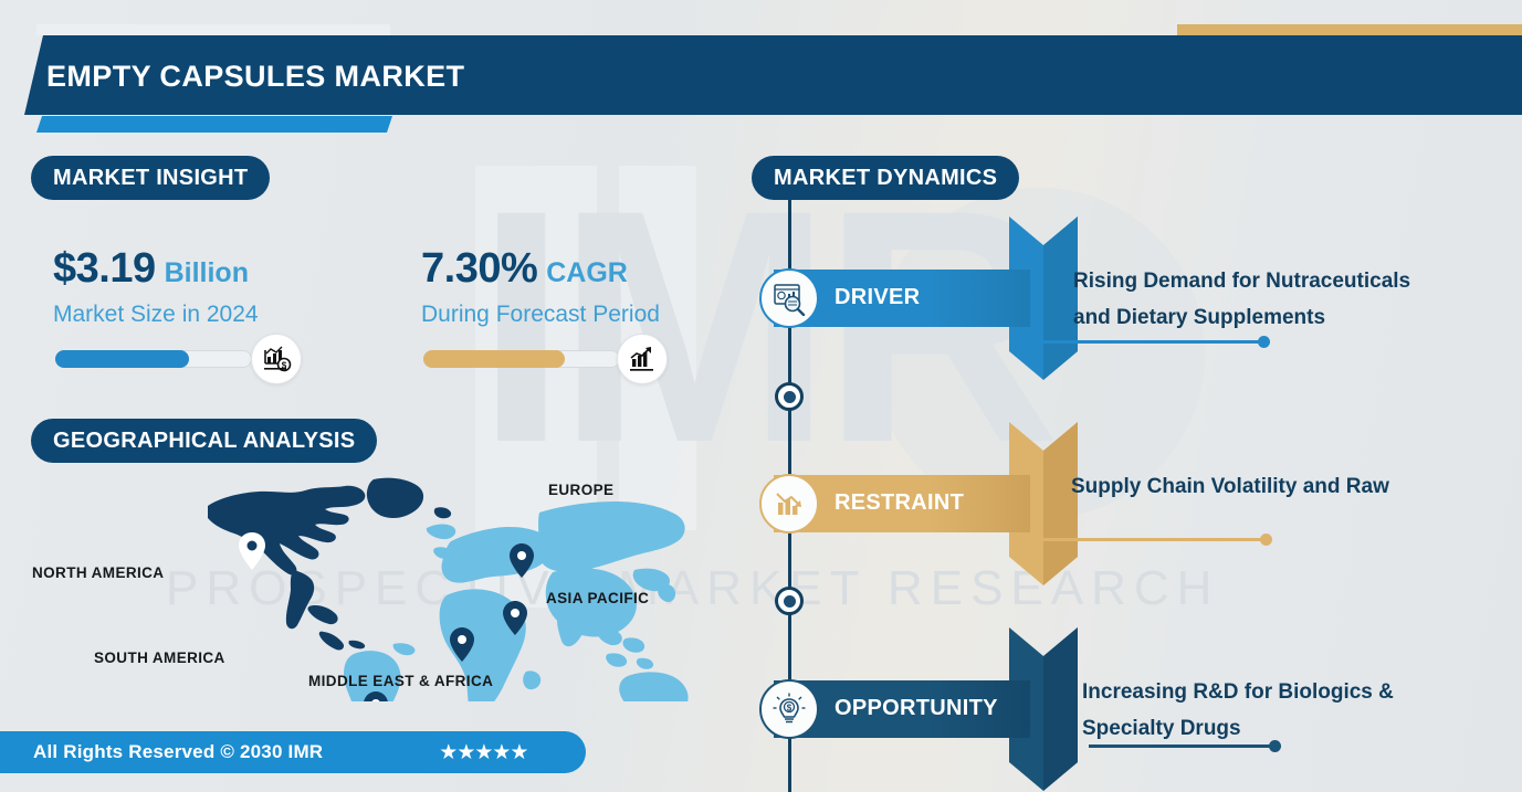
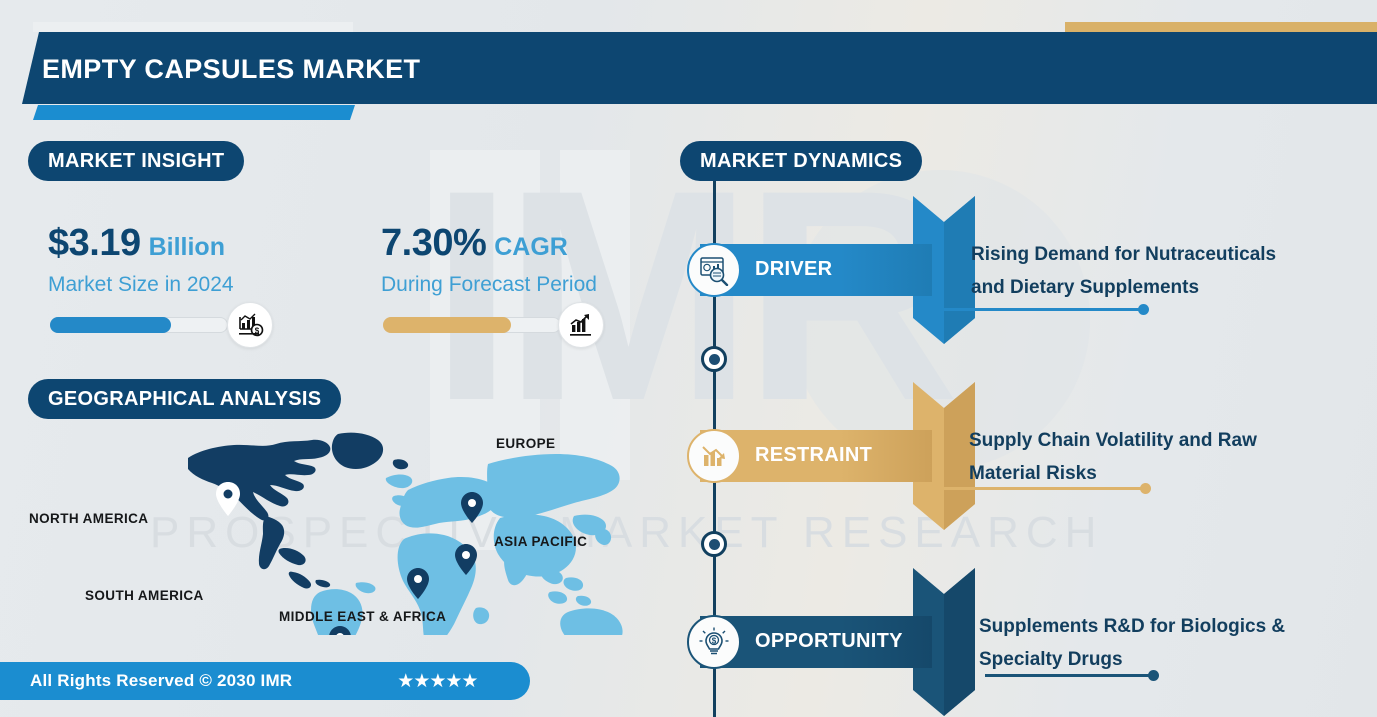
  PROSPECTIV MARKET RESEARCH
  EMPTY CAPSULES MARKET
  MARKET INSIGHT
  $3.19
  Billion
  Market Size in 2024
  $
  7.30%
  CAGR
  During Forecast Period
  GEOGRAPHICAL ANALYSIS
  NORTH AMERICA
  SOUTH AMERICA
  EUROPE
  ASIA PACIFIC
  MIDDLE EAST & AFRICA
  All Rights Reserved © 2030 IMR
  ★★★★★
  MARKET DYNAMICS
  DRIVER
  Rising Demand for Nutraceuticals
  and Dietary Supplements
  RESTRAINT
  Supply Chain Volatility and Raw
+ Material Risks
  $
  OPPORTUNITY
- Increasing R&D for Biologics &
+ Supplements R&D for Biologics &
  Specialty Drugs
